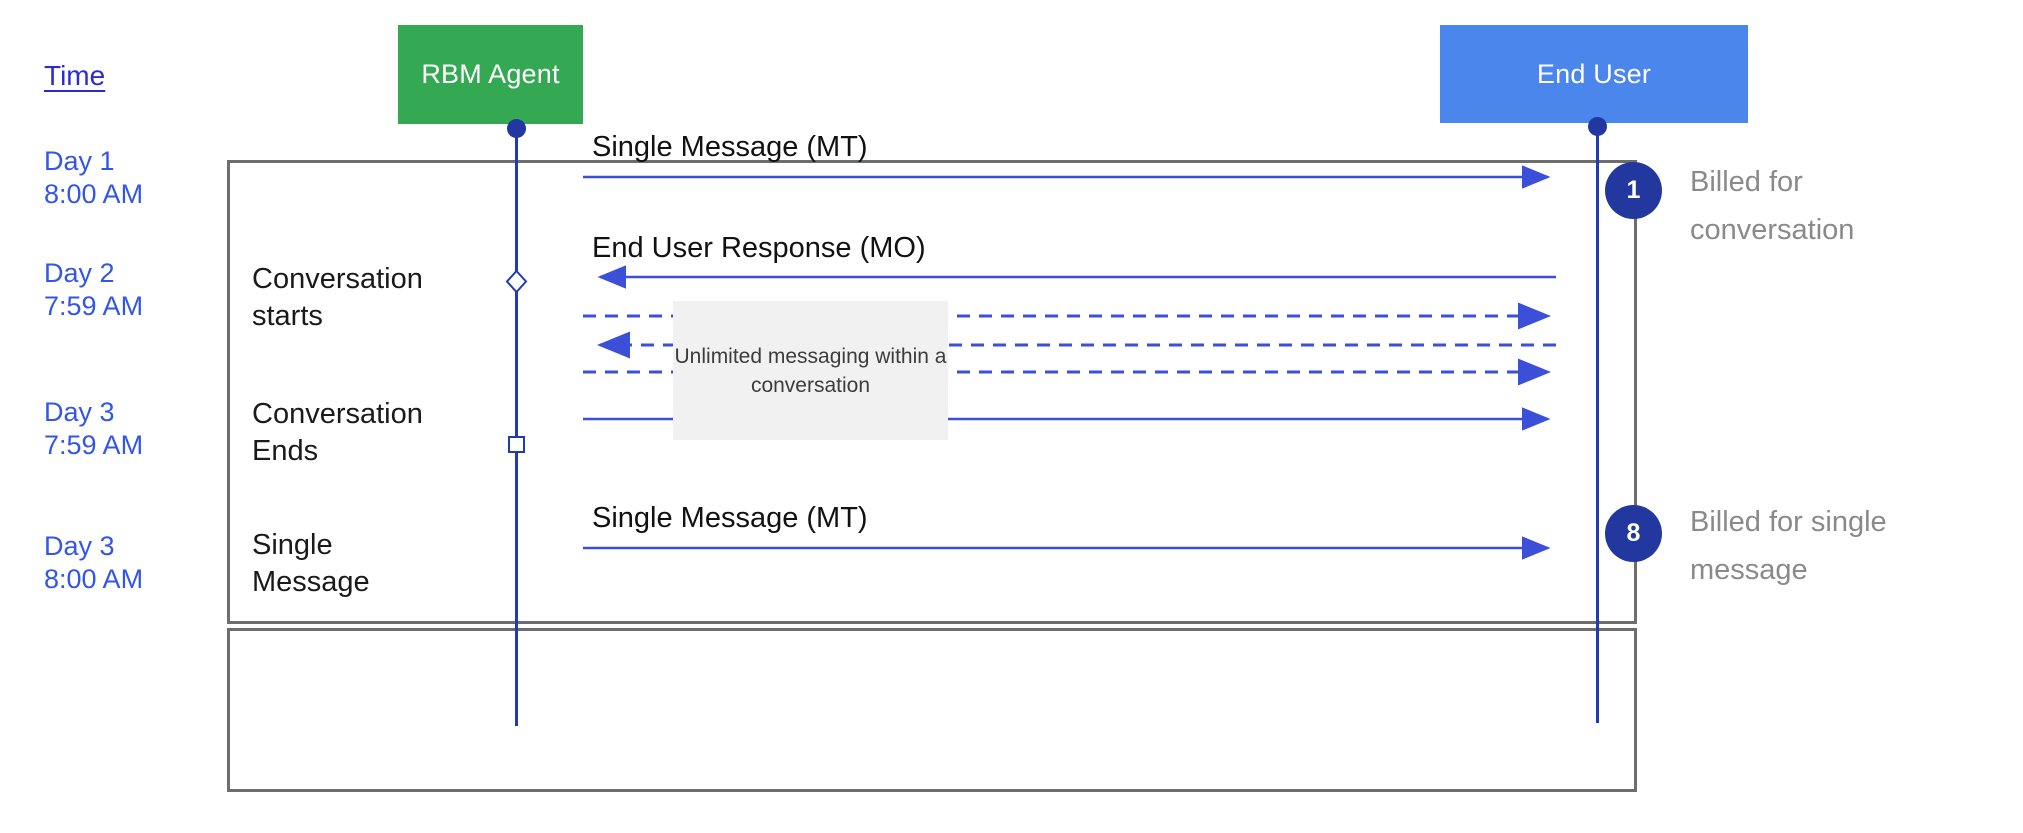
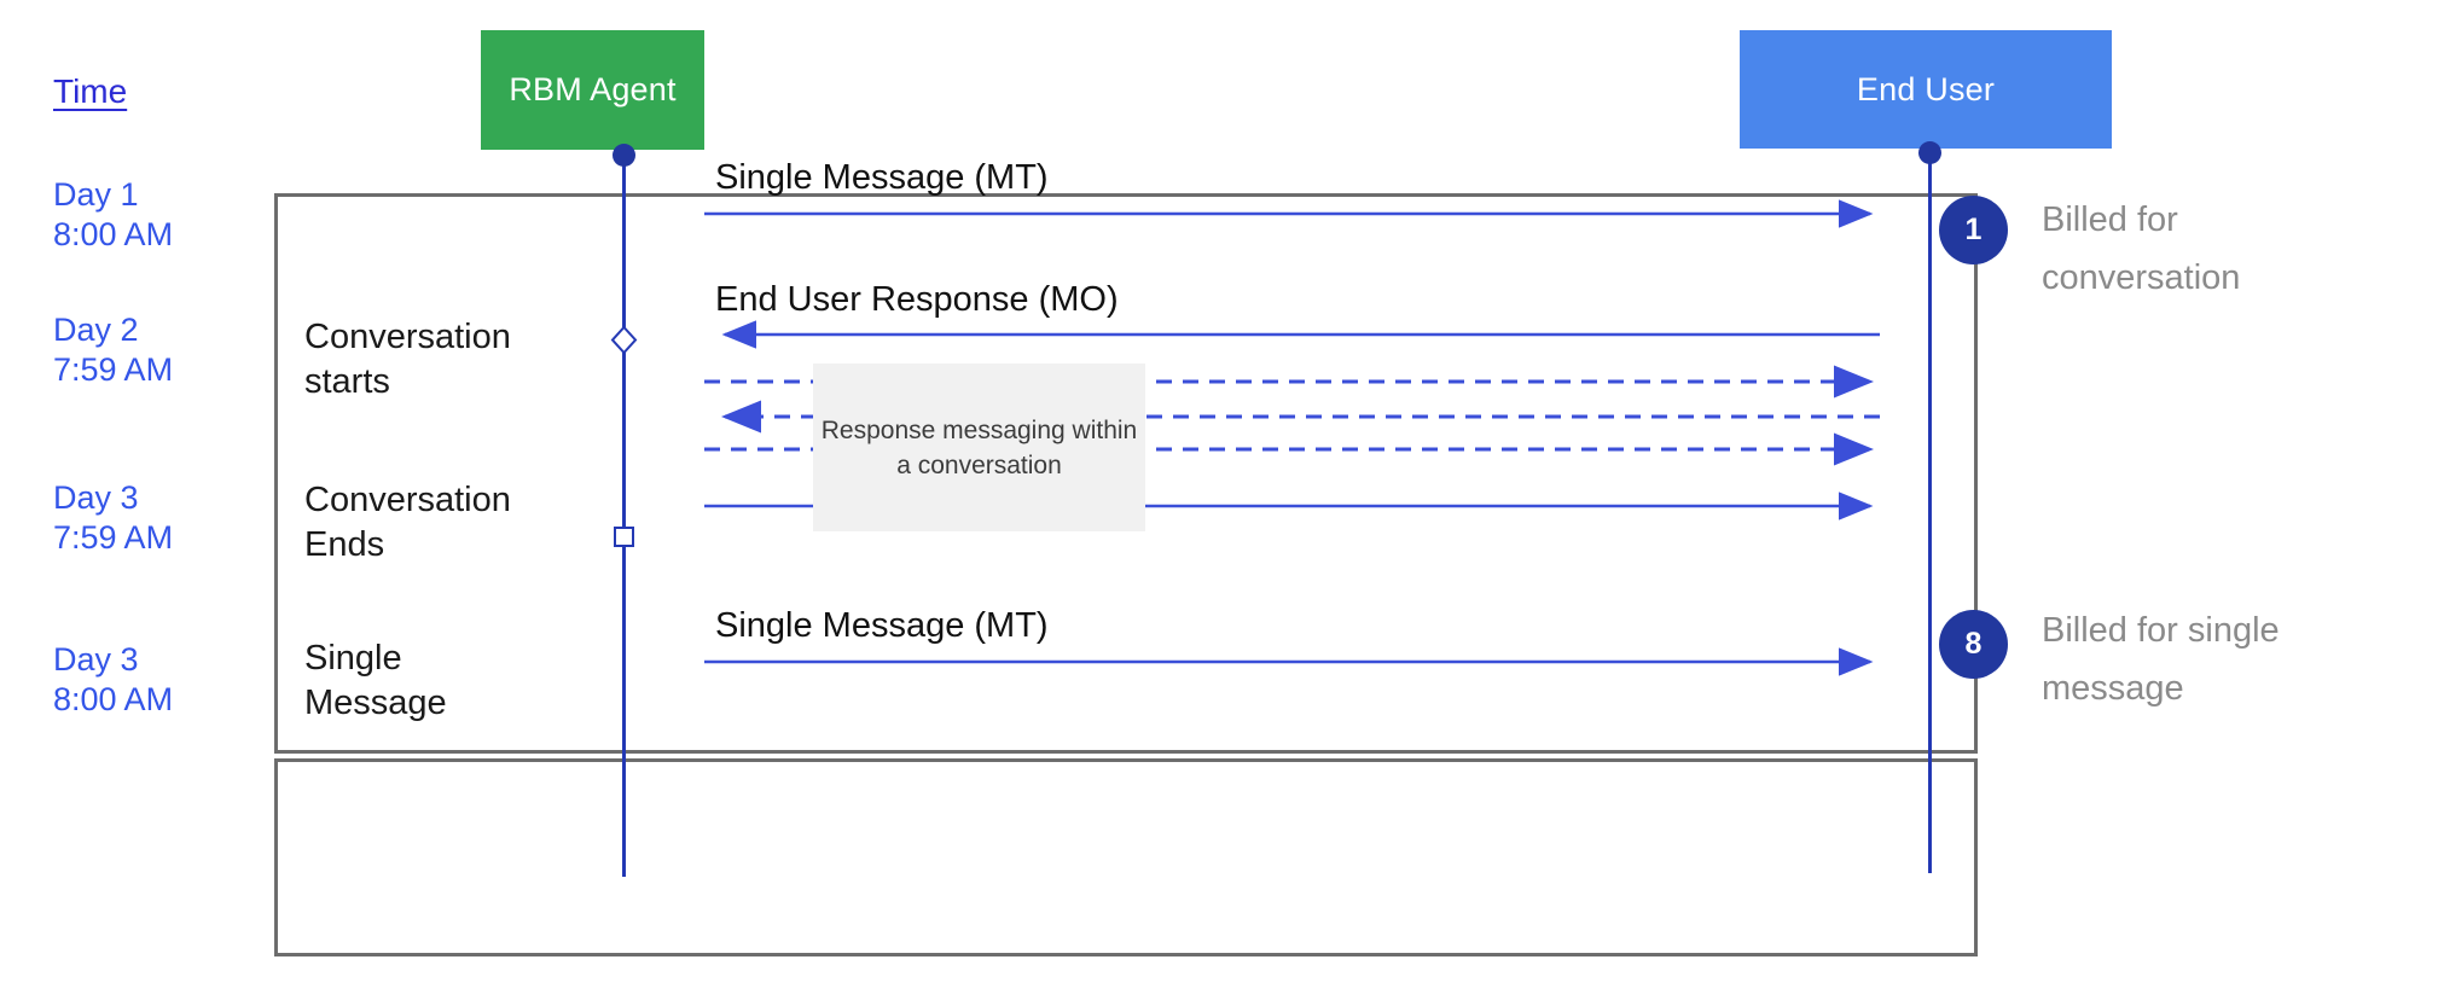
  Time
  Day 1
  8:00 AM
  Day 2
  7:59 AM
  Day 3
  7:59 AM
  Day 3
  8:00 AM
  RBM Agent
  End User
- Unlimited messaging within a conversation
+ Response messaging within a conversation
  Single Message (MT)
  End User Response (MO)
  Single Message (MT)
  Conversation
  starts
  Conversation
  Ends
  Single
  Message
  1
  8
  Billed for
  conversation
  Billed for single
  message
